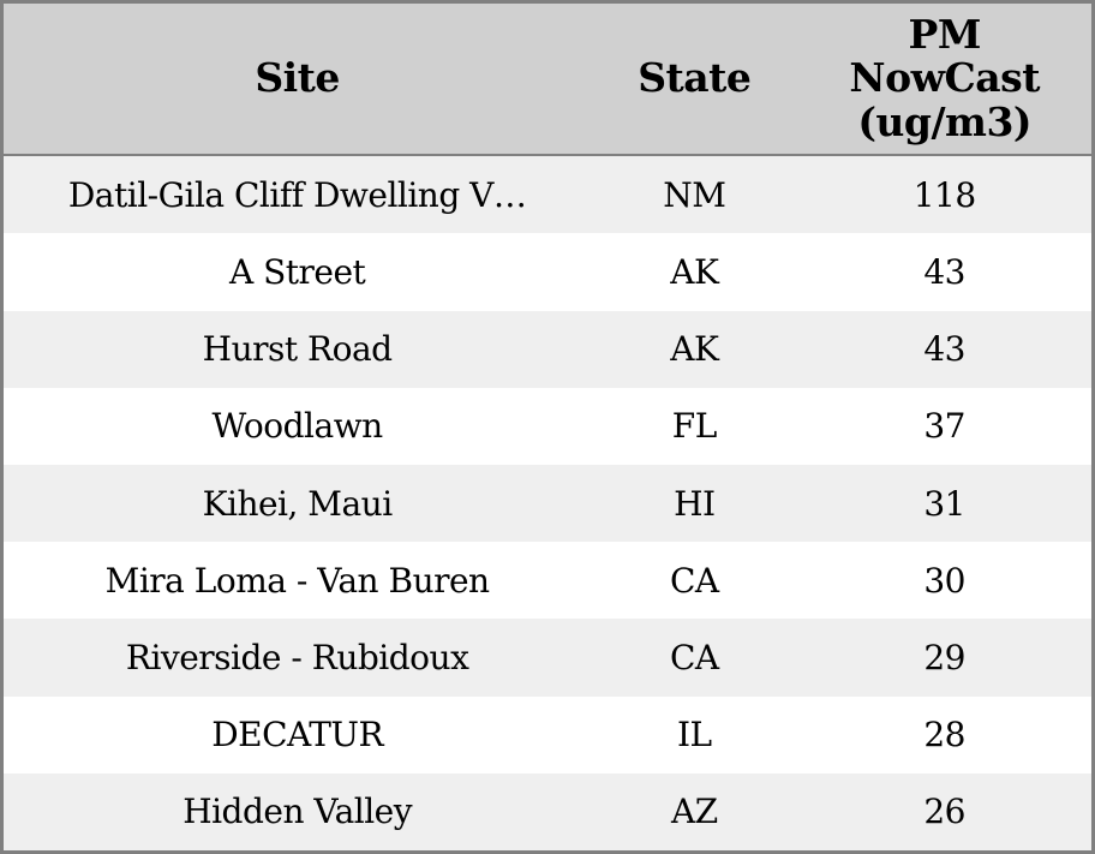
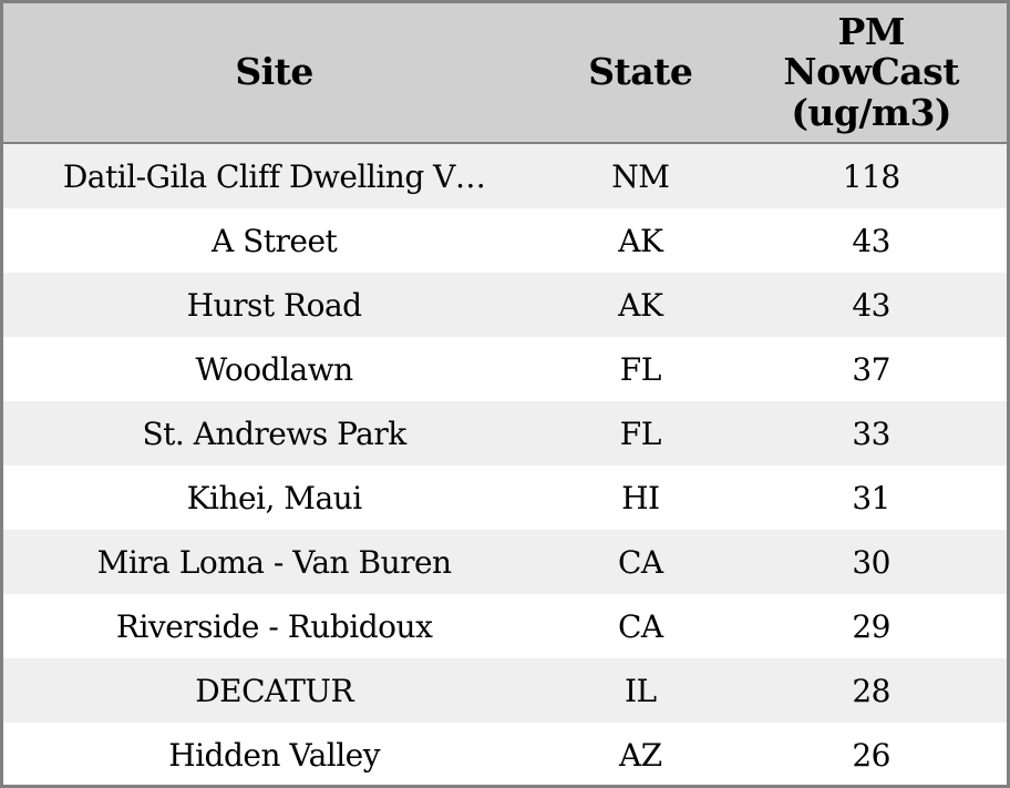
  Site	State	PM NowCast (ug/m3)
  Datil-Gila Cliff Dwelling V…	NM	118
  A Street	AK	43
  Hurst Road	AK	43
  Woodlawn	FL	37
+ St. Andrews Park	FL	33
  Kihei, Maui	HI	31
  Mira Loma - Van Buren	CA	30
  Riverside - Rubidoux	CA	29
  DECATUR	IL	28
  Hidden Valley	AZ	26
